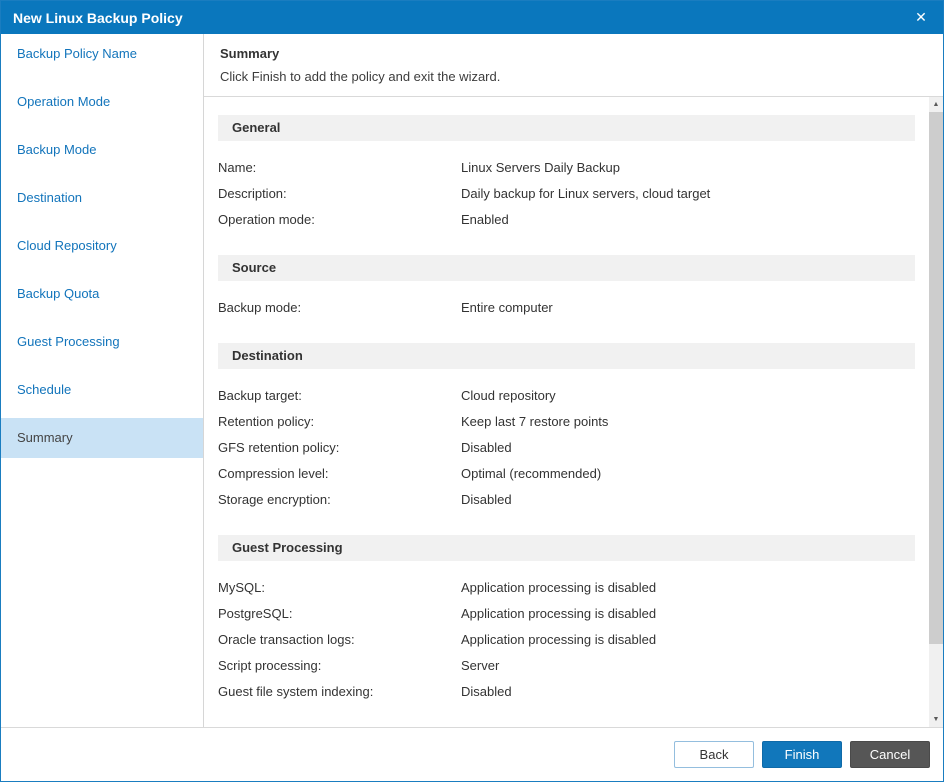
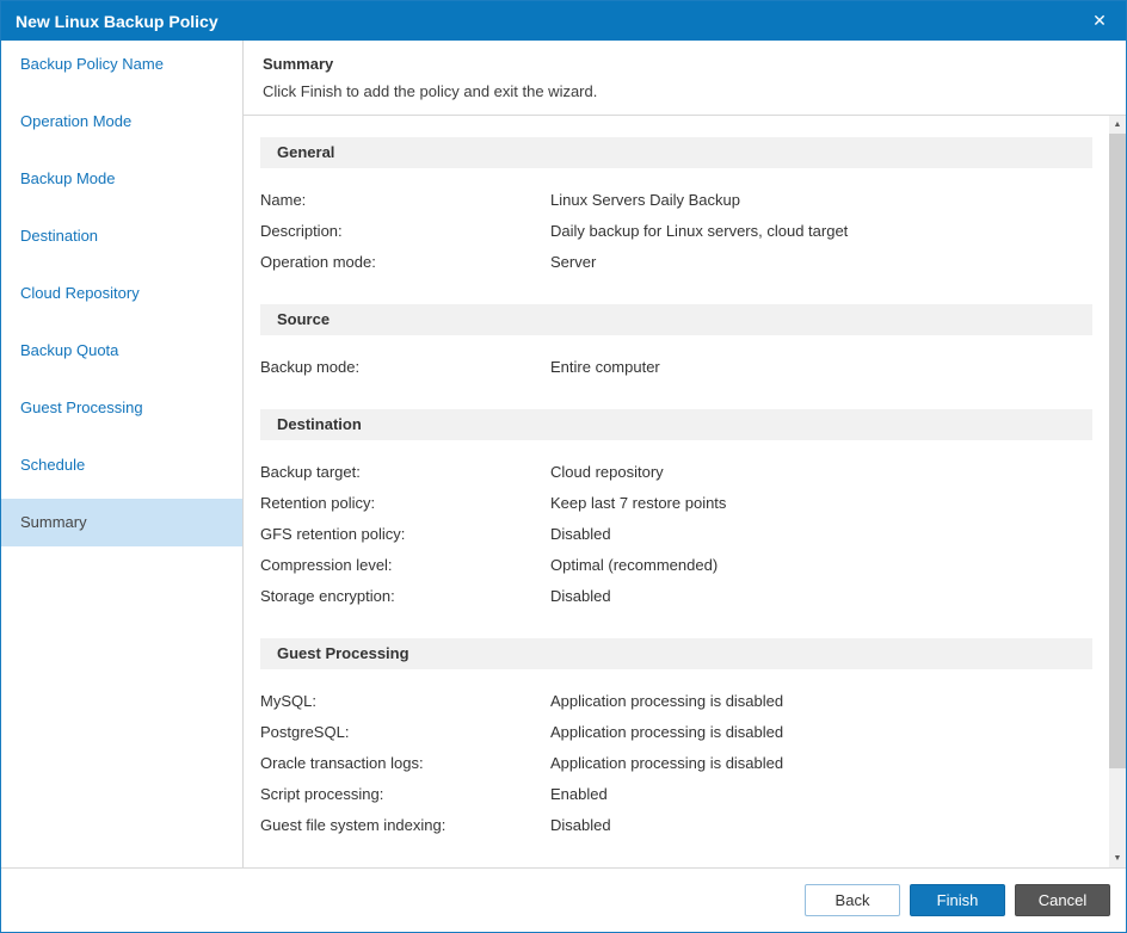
  New Linux Backup Policy
  ✕
  Backup Policy Name
  Operation Mode
  Backup Mode
  Destination
  Cloud Repository
  Backup Quota
  Guest Processing
  Schedule
  Summary
  Summary
  Click Finish to add the policy and exit the wizard.
  General
  Name:
  Linux Servers Daily Backup
  Description:
  Daily backup for Linux servers, cloud target
  Operation mode:
- Enabled
+ Server
  Source
  Backup mode:
  Entire computer
  Destination
  Backup target:
  Cloud repository
  Retention policy:
  Keep last 7 restore points
  GFS retention policy:
  Disabled
  Compression level:
  Optimal (recommended)
  Storage encryption:
  Disabled
  Guest Processing
  MySQL:
  Application processing is disabled
  PostgreSQL:
  Application processing is disabled
  Oracle transaction logs:
  Application processing is disabled
  Script processing:
- Server
+ Enabled
  Guest file system indexing:
  Disabled
  Back
  Finish
  Cancel
